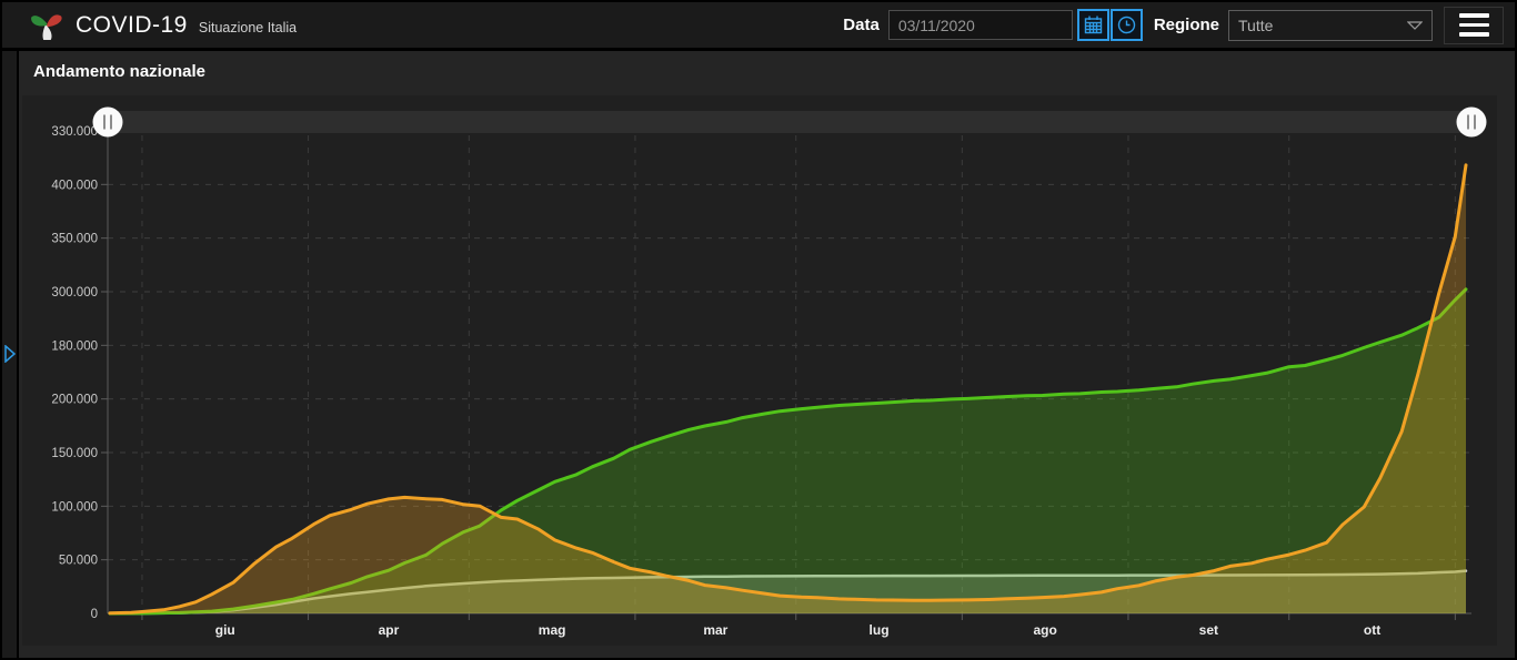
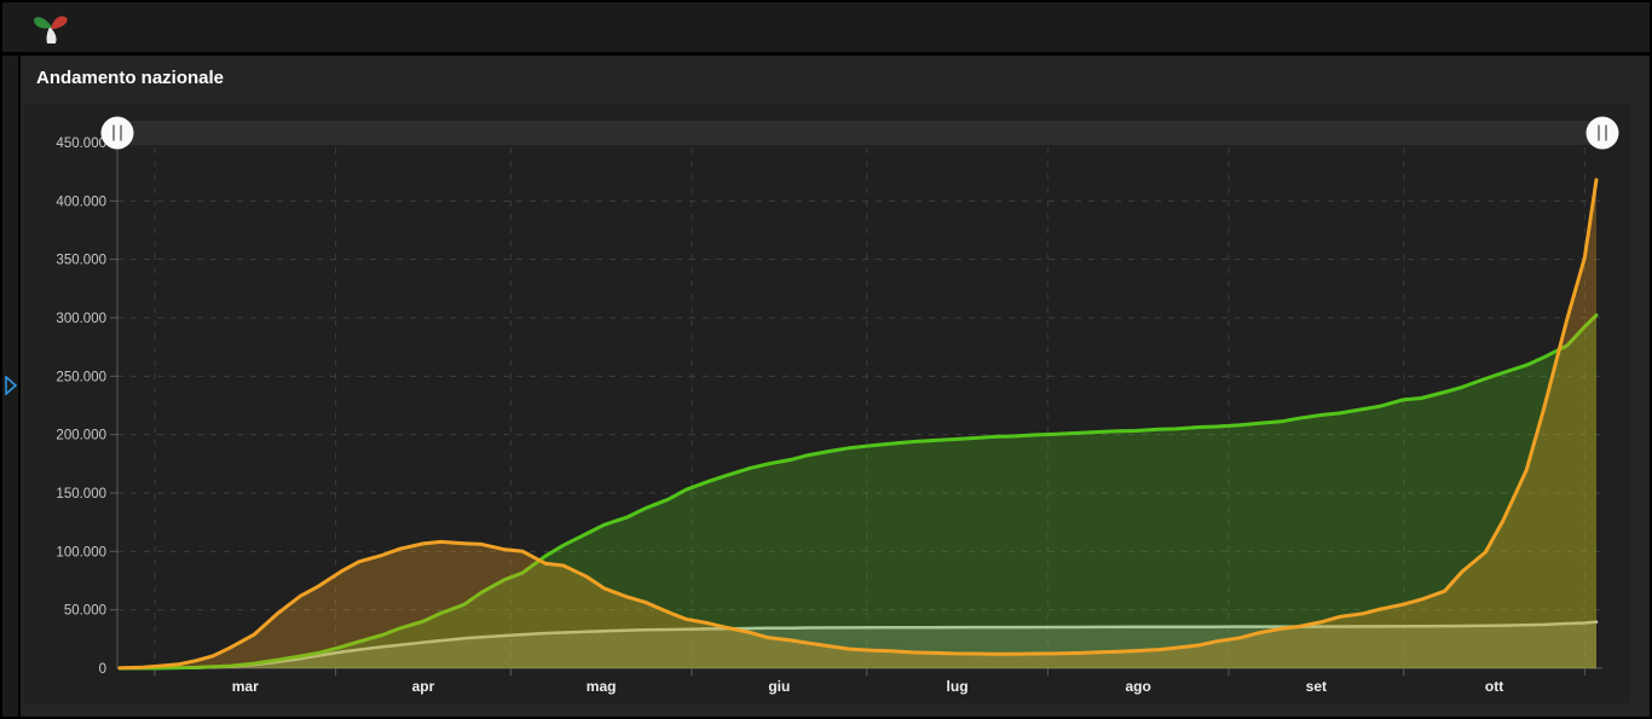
- COVID-19
- Situazione Italia
- Data
- 03/11/2020
- Regione
- Tutte
  Andamento nazionale
  0
  50.000
  100.000
  150.000
  200.000
- 180.000
+ 250.000
  300.000
  350.000
  400.000
- 330.000
+ 450.000
- giu
+ mar
  apr
  mag
- mar
+ giu
  lug
  ago
  set
  ott
